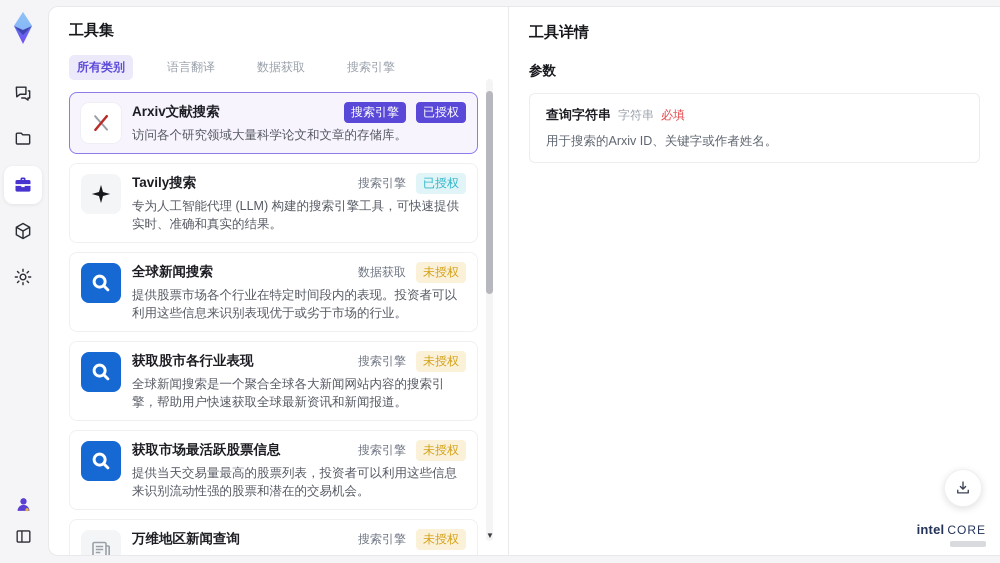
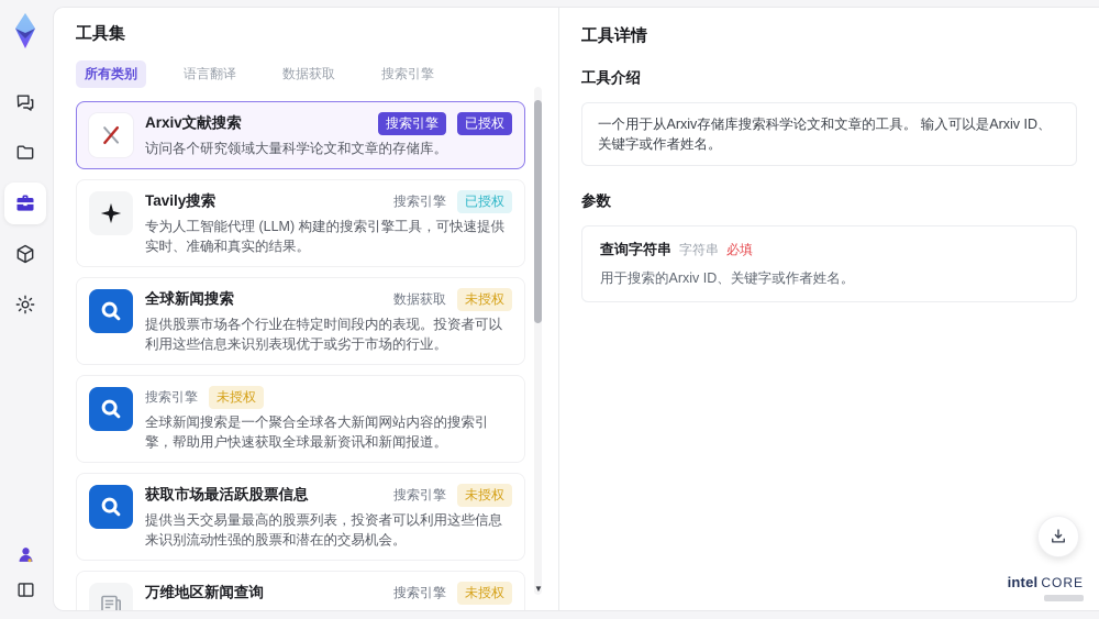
  工具集
  所有类别
  语言翻译
  数据获取
  搜索引擎
  Arxiv文献搜索
  搜索引擎
  已授权
  访问各个研究领域大量科学论文和文章的存储库。
  Tavily搜索
  搜索引擎
  已授权
  专为人工智能代理 (LLM) 构建的搜索引擎工具，可快速提供实时、准确和真实的结果。
  全球新闻搜索
  数据获取
  未授权
  提供股票市场各个行业在特定时间段内的表现。投资者可以利用这些信息来识别表现优于或劣于市场的行业。
- 获取股市各行业表现
  搜索引擎
  未授权
  全球新闻搜索是一个聚合全球各大新闻网站内容的搜索引擎，帮助用户快速获取全球最新资讯和新闻报道。
  获取市场最活跃股票信息
  搜索引擎
  未授权
  提供当天交易量最高的股票列表，投资者可以利用这些信息来识别流动性强的股票和潜在的交易机会。
  万维地区新闻查询
  搜索引擎
  未授权
  ▼
  工具详情
+ 工具介绍
+ 一个用于从Arxiv存储库搜索科学论文和文章的工具。 输入可以是Arxiv ID、关键字或作者姓名。
  参数
  查询字符串
  字符串
  必填
  用于搜索的Arxiv ID、关键字或作者姓名。
  intel CORE
